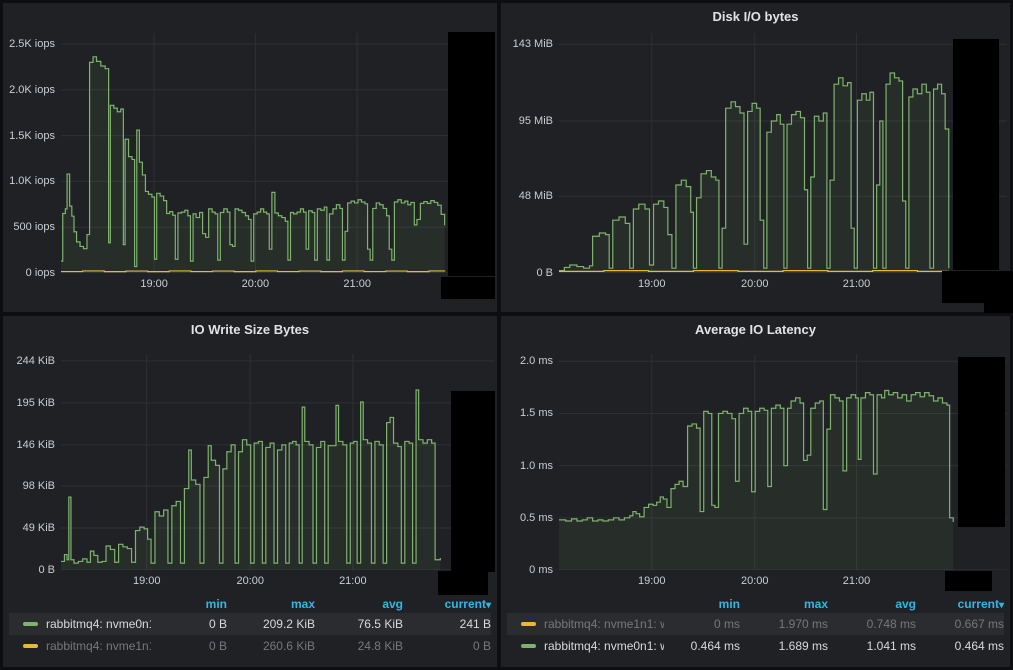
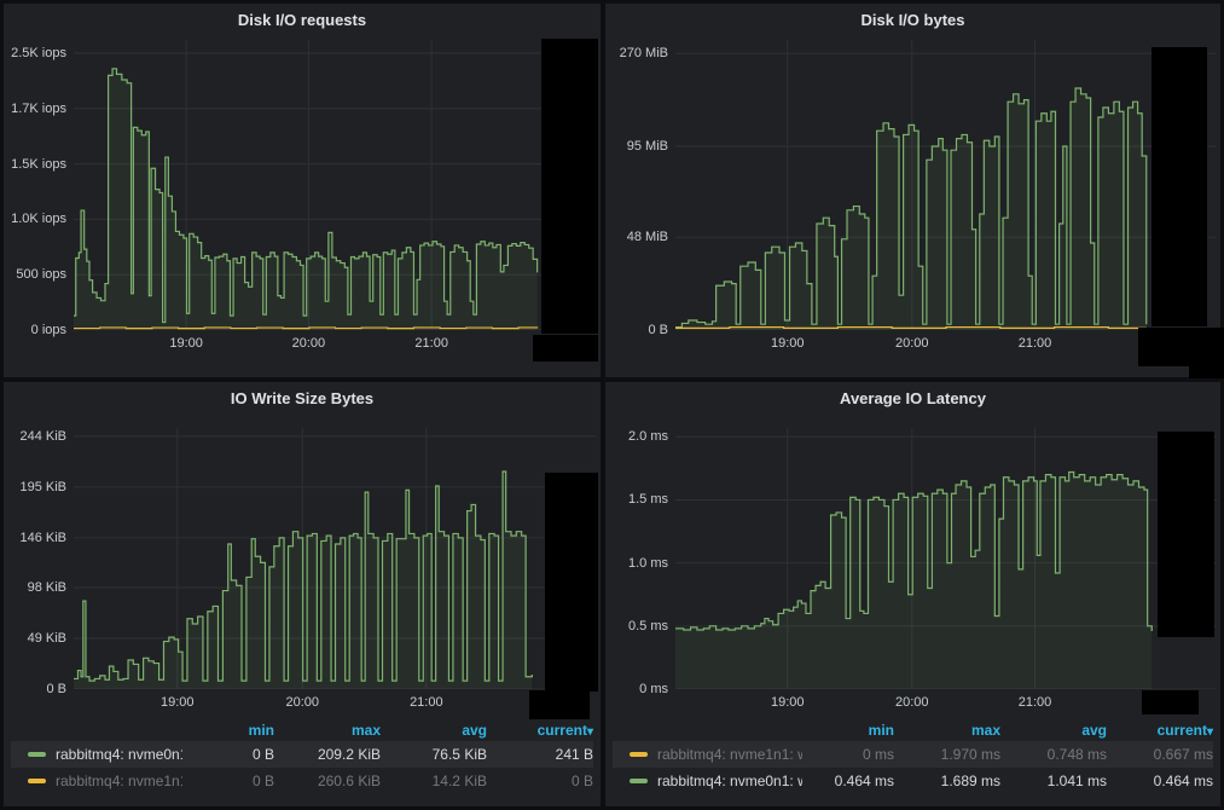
+ Disk I/O requests
  2.5K iops
- 2.0K iops
+ 1.7K iops
  1.5K iops
  1.0K iops
  500 iops
  0 iops
  19:00
  20:00
  21:00
  Disk I/O bytes
- 143 MiB
+ 270 MiB
  95 MiB
  48 MiB
  0 B
  19:00
  20:00
  21:00
  IO Write Size Bytes
  244 KiB
  195 KiB
  146 KiB
  98 KiB
  49 KiB
  0 B
  19:00
  20:00
  21:00
  min
  max
  avg
  current▾
  0 B
  209.2 KiB
  76.5 KiB
  241 B
  0 B
  260.6 KiB
- 24.8 KiB
+ 14.2 KiB
  0 B
  Average IO Latency
  2.0 ms
  1.5 ms
  1.0 ms
  0.5 ms
  0 ms
  19:00
  20:00
  21:00
  min
  max
  avg
  current▾
  rabbitmq4: nvme1n1:
  0 ms
  1.970 ms
  0.748 ms
  0.667 ms
  rabbitmq4: nvme0n1:
  0.464 ms
  1.689 ms
  1.041 ms
  0.464 ms
